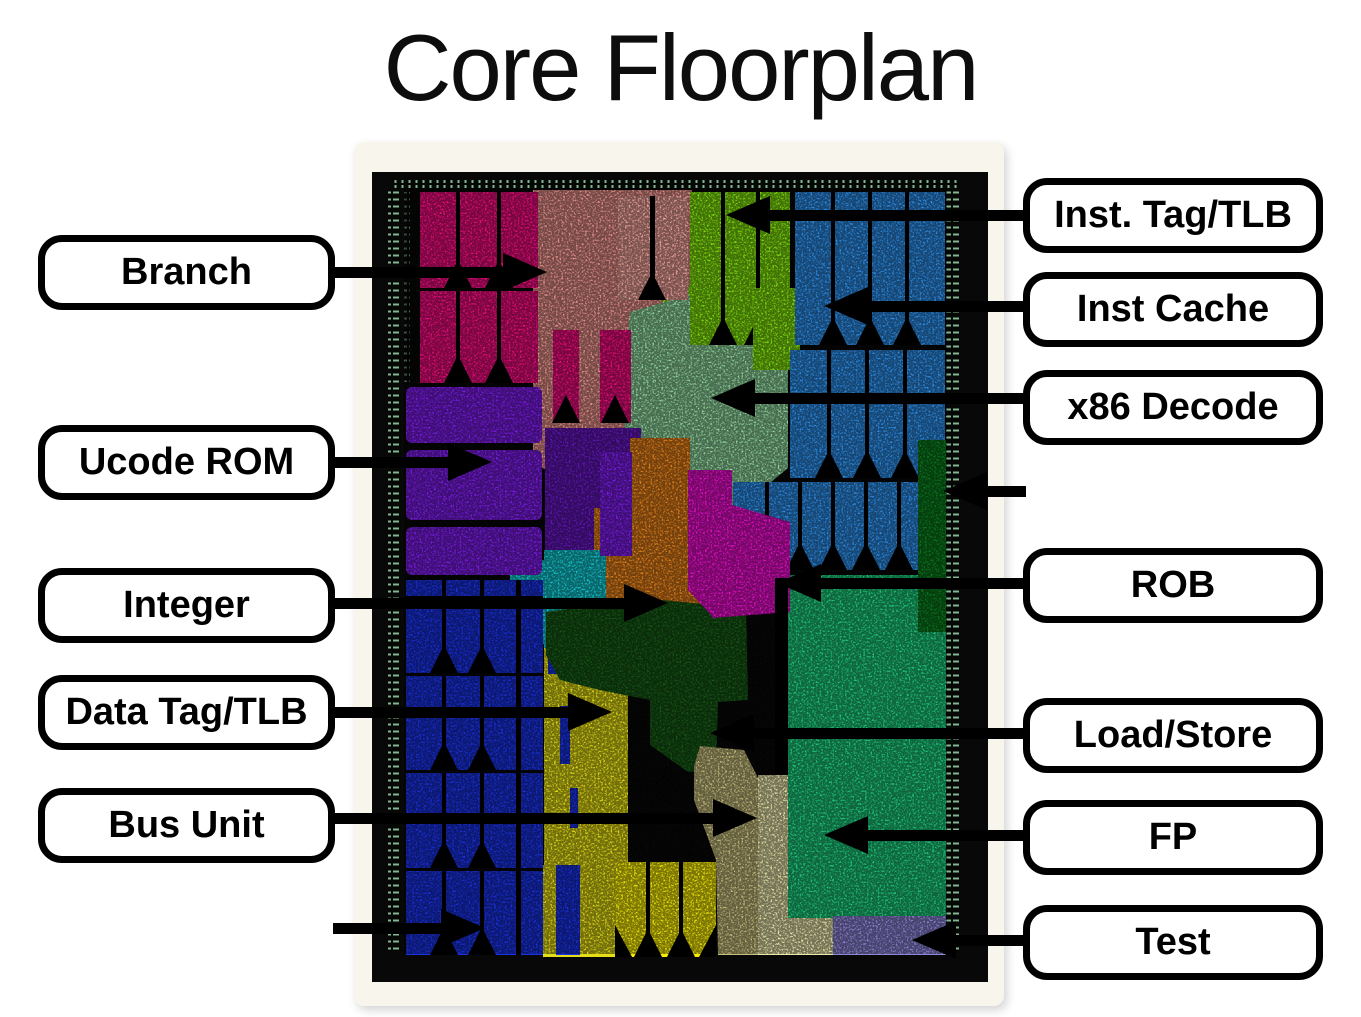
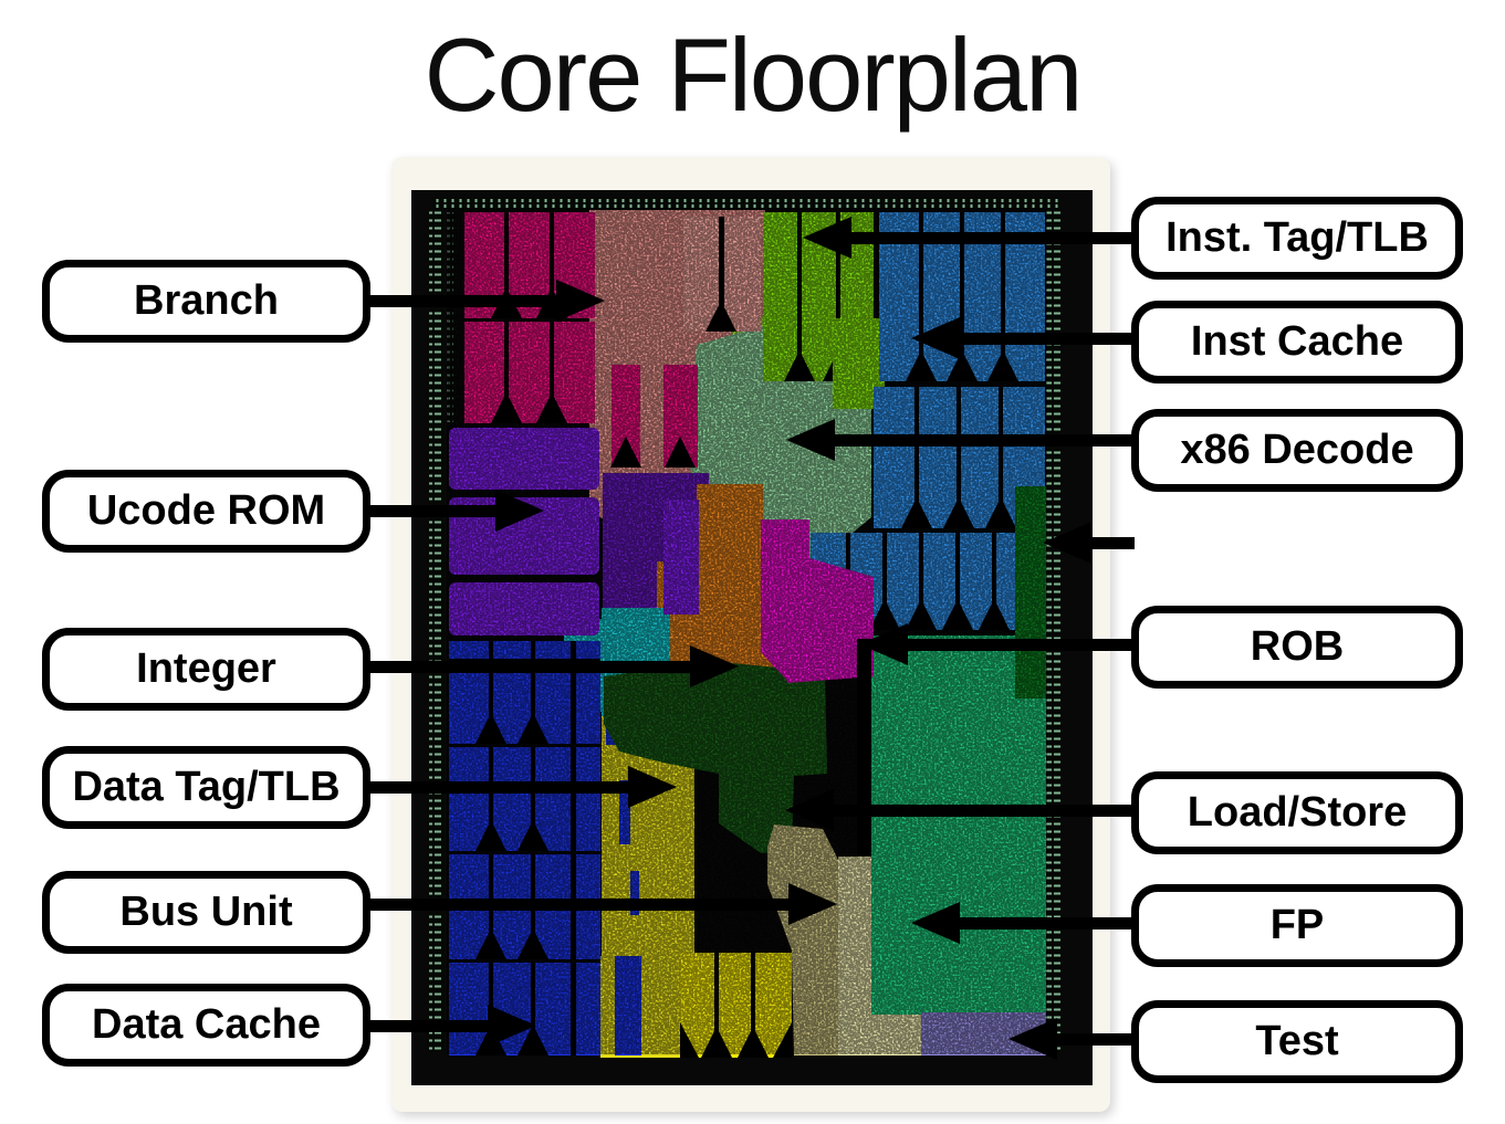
  Core Floorplan
  Branch
  Ucode ROM
  Integer
  Data Tag/TLB
  Bus Unit
+ Data Cache
  Inst. Tag/TLB
  Inst Cache
  x86 Decode
  ROB
  Load/Store
  FP
  Test
